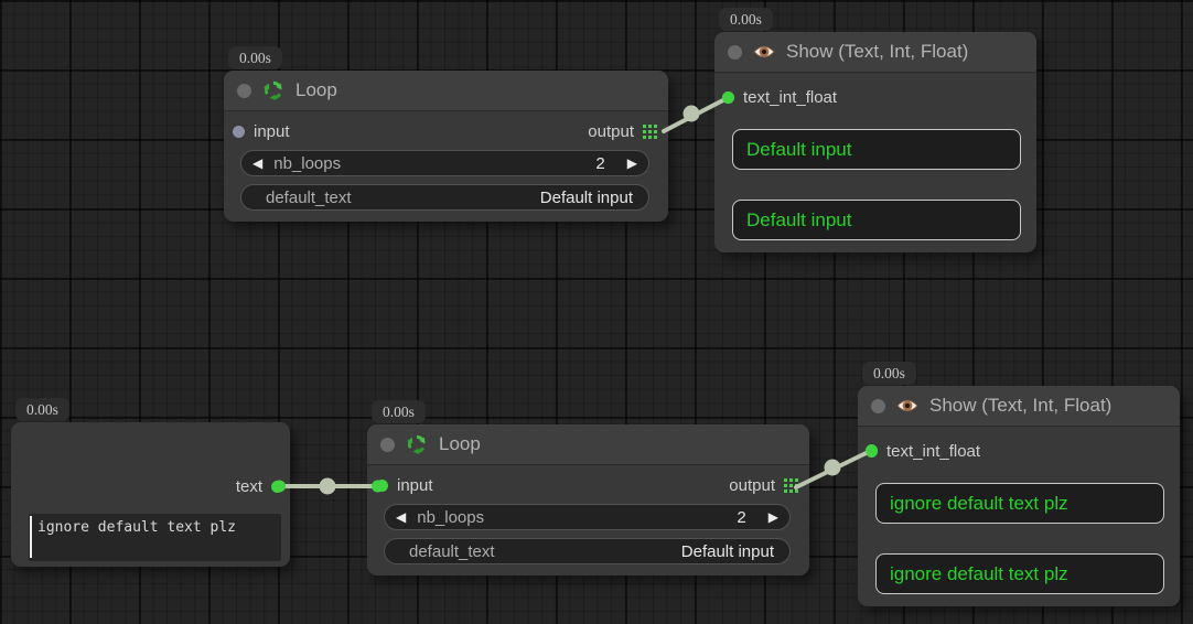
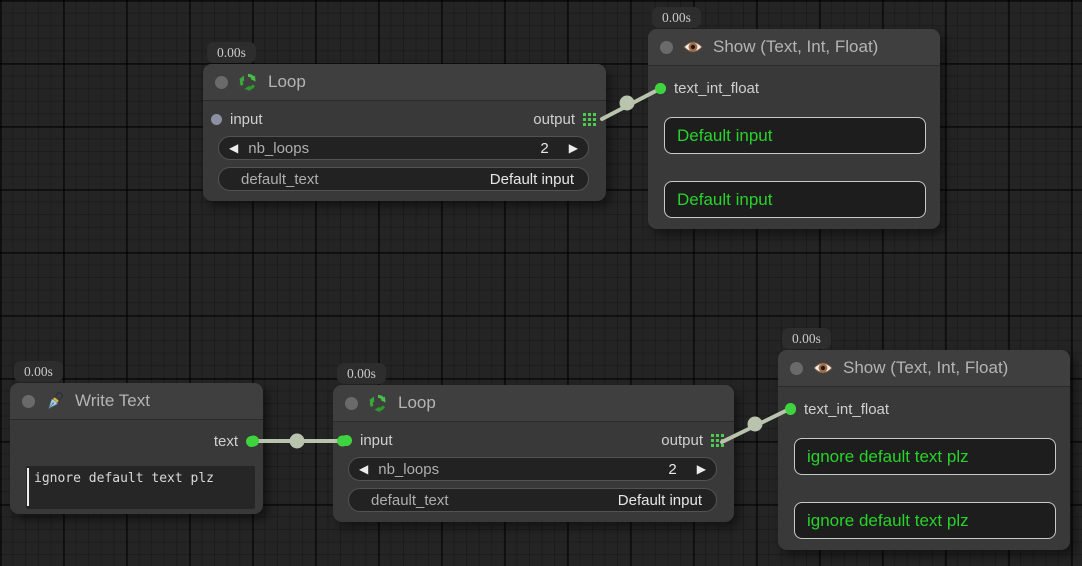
  0.00s
  Loop
  input
  output
  ◀
  nb_loops
  2
  ▶
  default_text
  Default input
  0.00s
  Show (Text, Int, Float)
  text_int_float
  Default input
  Default input
  0.00s
+ Write Text
  text
  ignore default text plz
  0.00s
  Loop
  input
  output
  ◀
  nb_loops
  2
  ▶
  default_text
  Default input
  0.00s
  Show (Text, Int, Float)
  text_int_float
  ignore default text plz
  ignore default text plz
